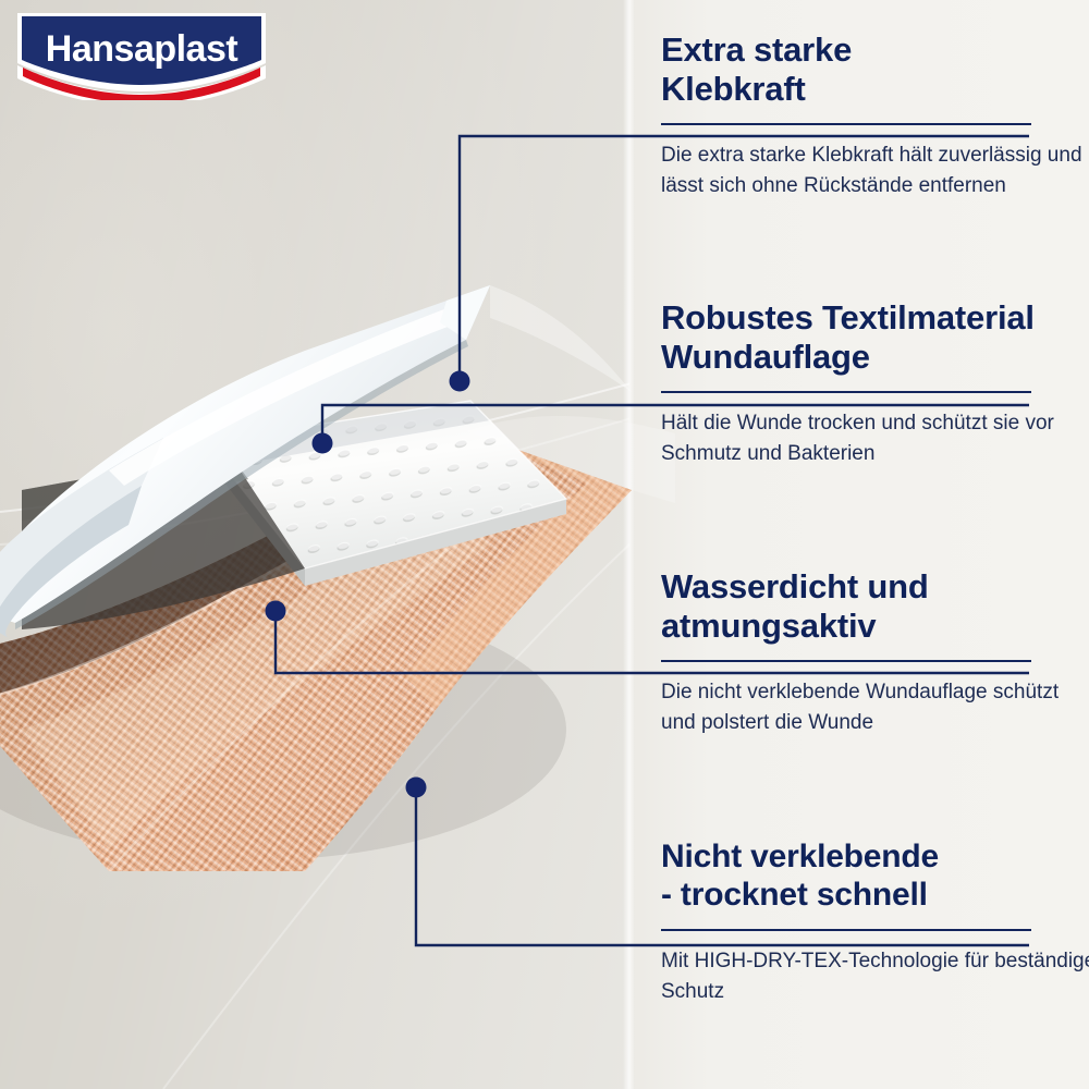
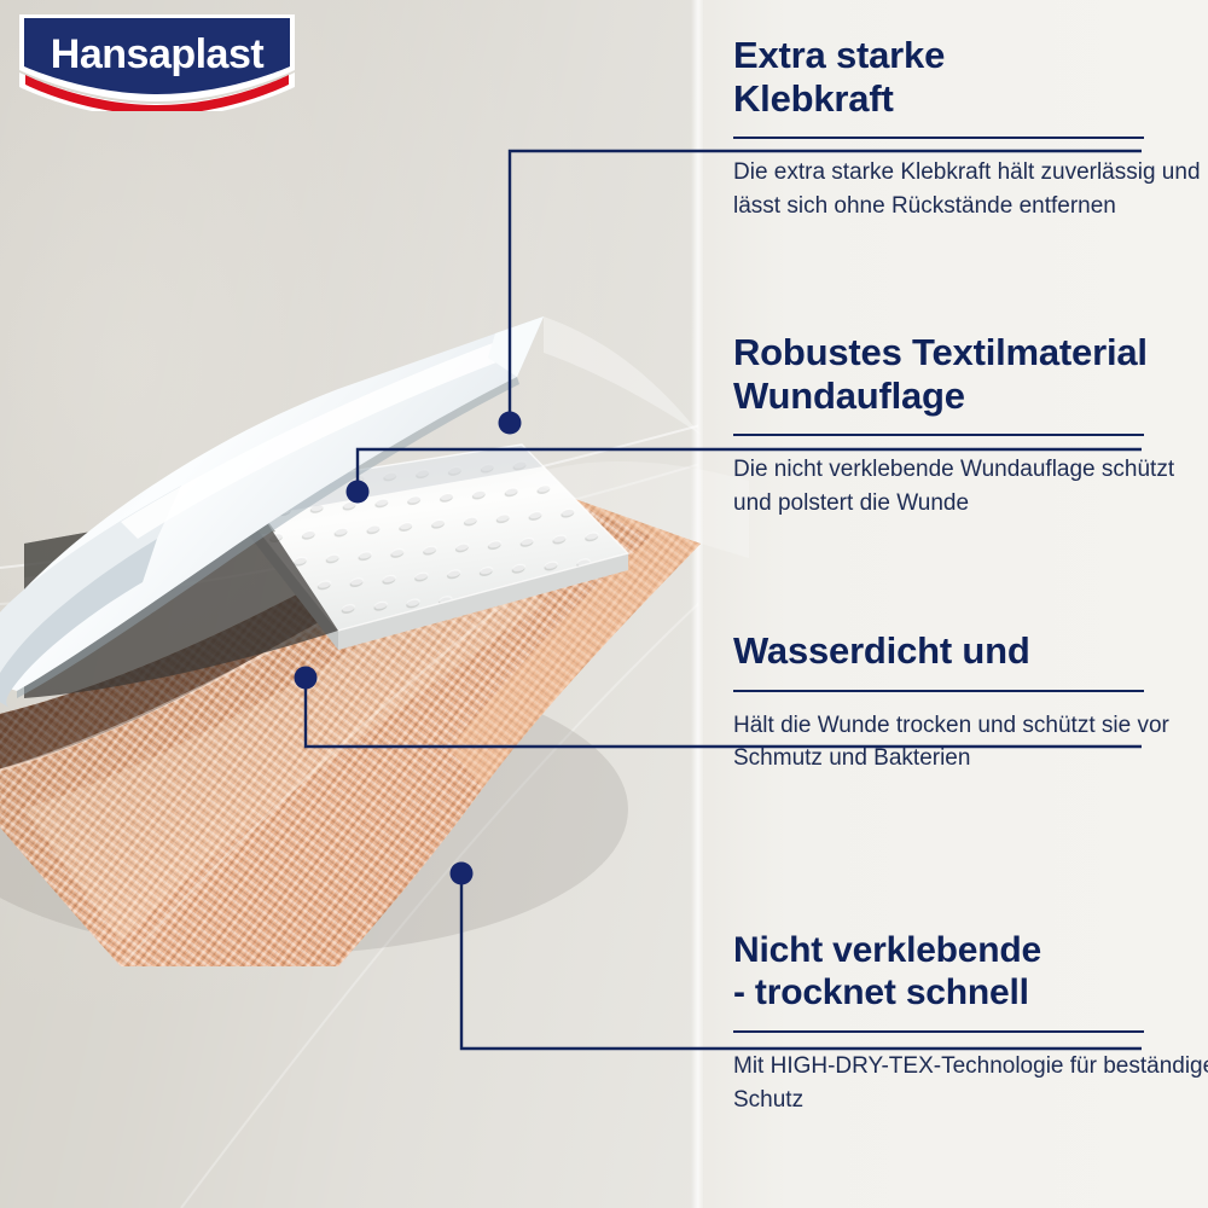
  Hansaplast
  Extra starke
  Klebkraft
  Die extra starke Klebkraft hält zuverlässig und lässt sich ohne Rückstände entfernen
  Robustes Textilmaterial
  Wundauflage
- Hält die Wunde trocken und schützt sie vor Schmutz und Bakterien
+ Die nicht verklebende Wundauflage schützt und polstert die Wunde
  Wasserdicht und
- atmungsaktiv
- Die nicht verklebende Wundauflage schützt und polstert die Wunde
+ Hält die Wunde trocken und schützt sie vor Schmutz und Bakterien
  Nicht verklebende
  - trocknet schnell
  Mit HIGH-DRY-TEX-Technologie für beständig Schutz
